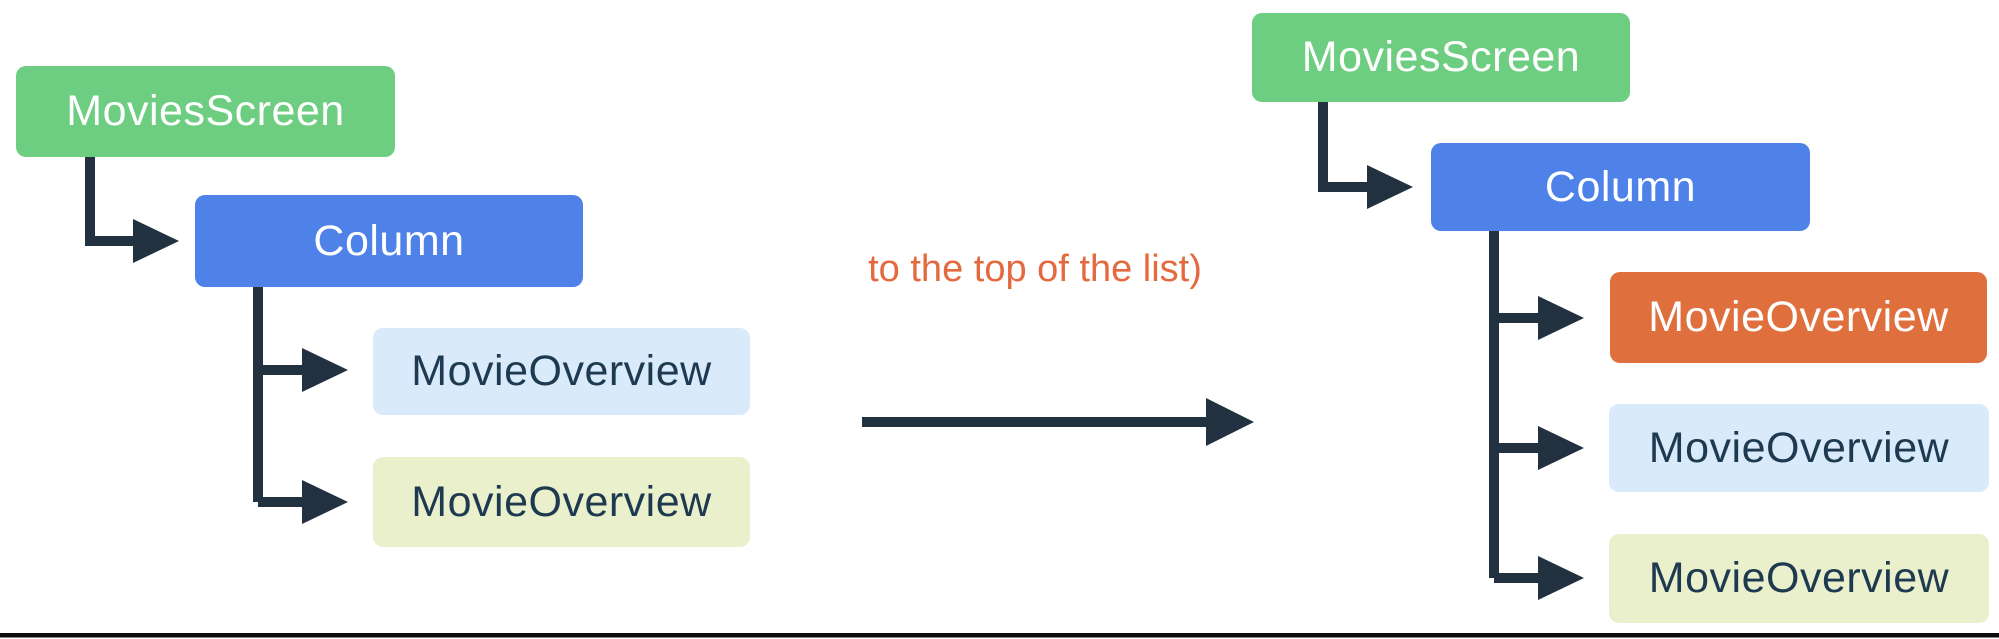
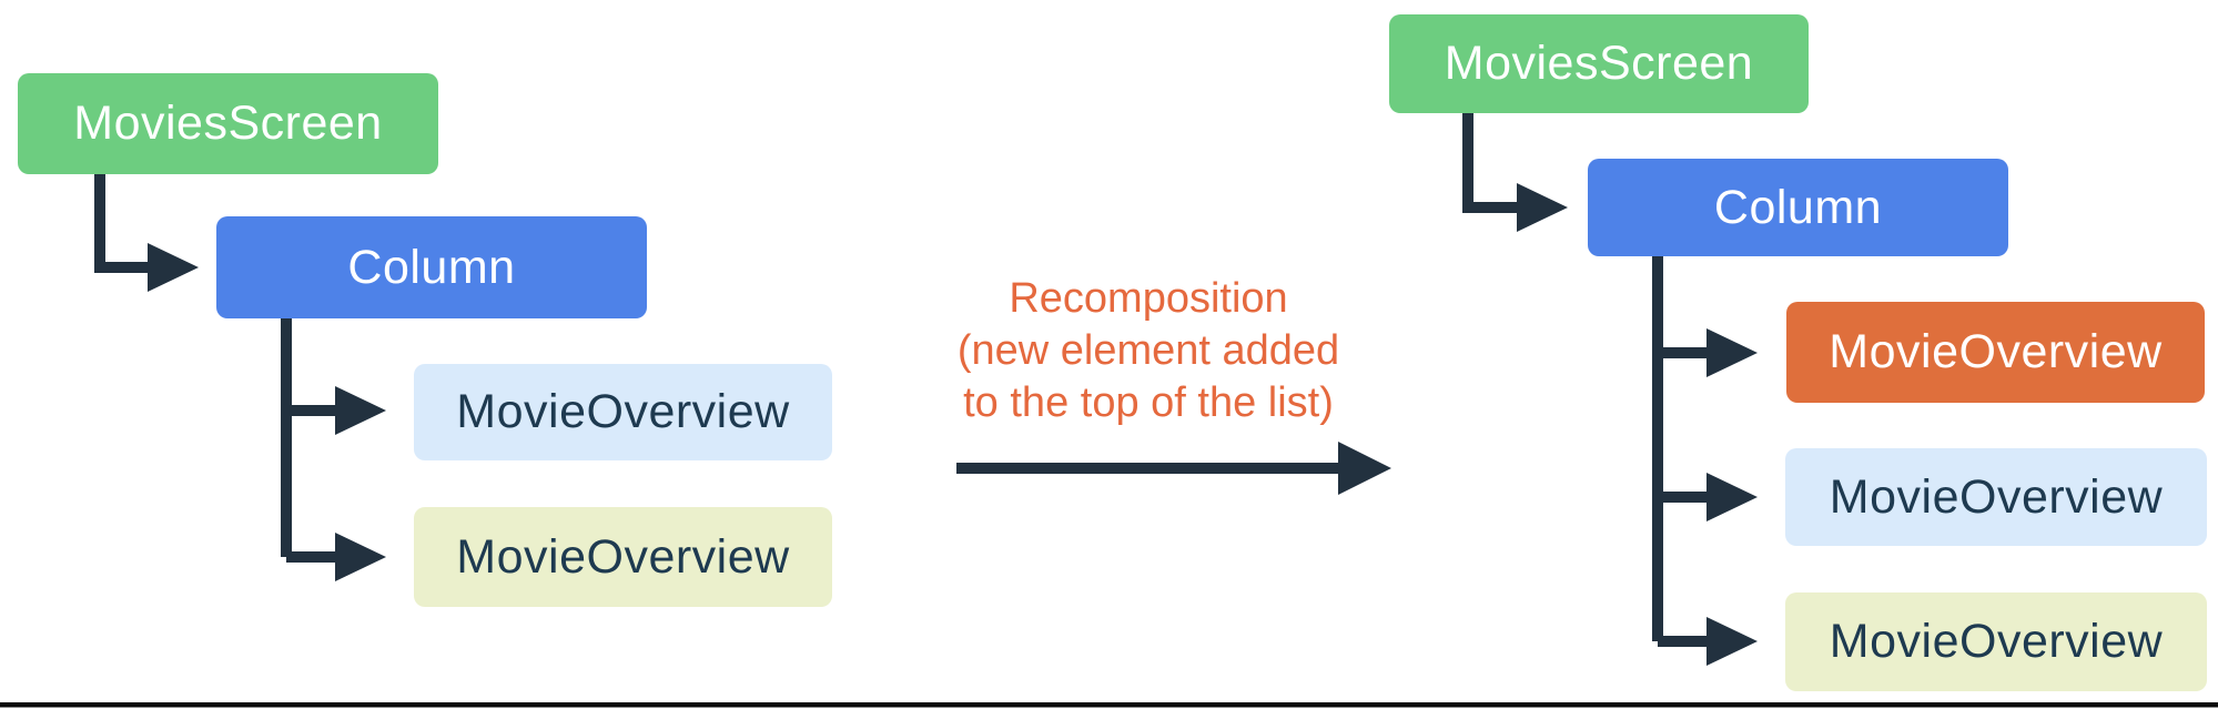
  MoviesScreen
  Column
  MovieOverview
  MovieOverview
+ Recomposition
+ (new element added
  to the top of the list)
  MoviesScreen
  Column
  MovieOverview
  MovieOverview
  MovieOverview
